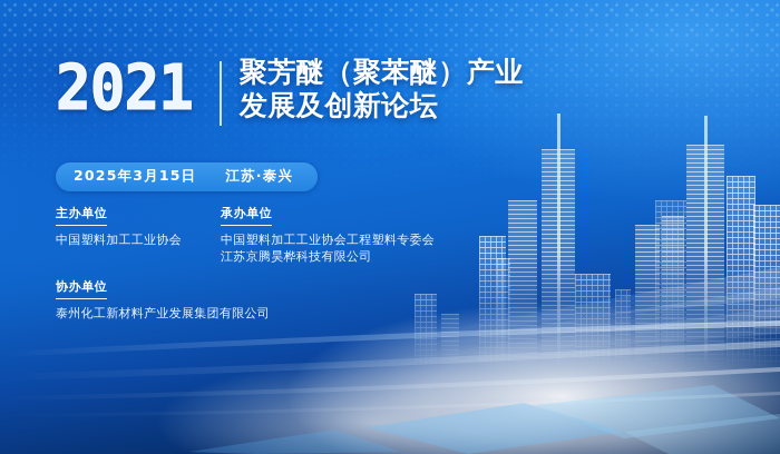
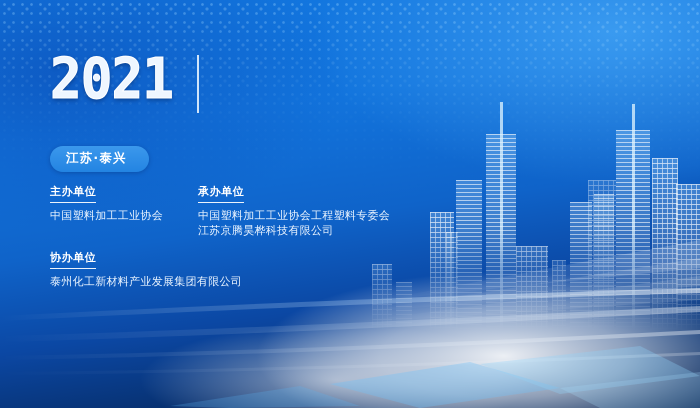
  2021
- 聚芳醚（聚苯醚）产业
- 发展及创新论坛
- 2025年3月15日
  江苏·泰兴
  主办单位
  中国塑料加工工业协会
  承办单位
  中国塑料加工工业协会工程塑料专委会
  江苏京腾昊桦科技有限公司
  协办单位
  泰州化工新材料产业发展集团有限公司
